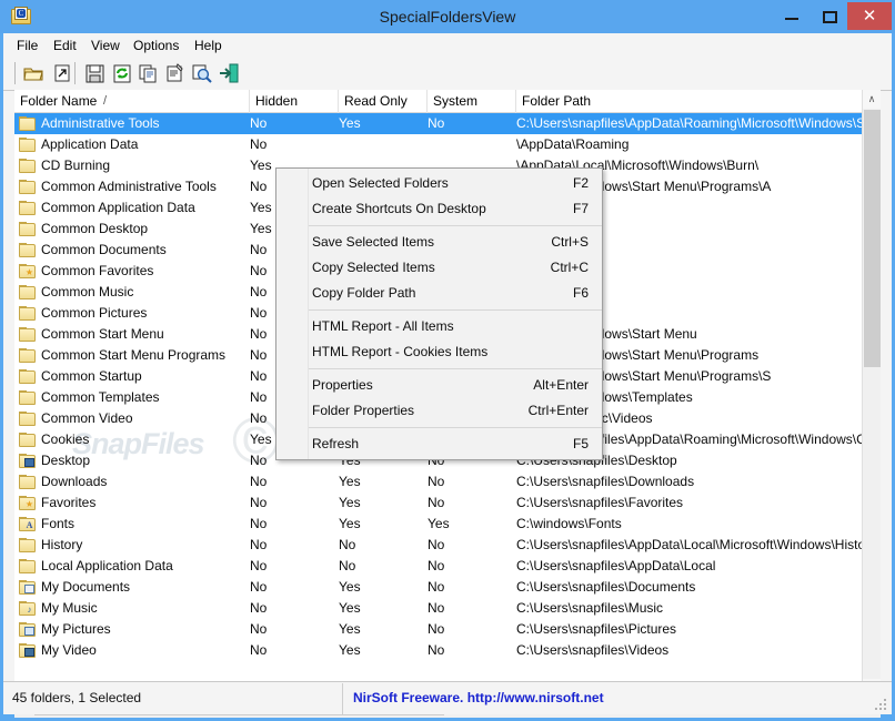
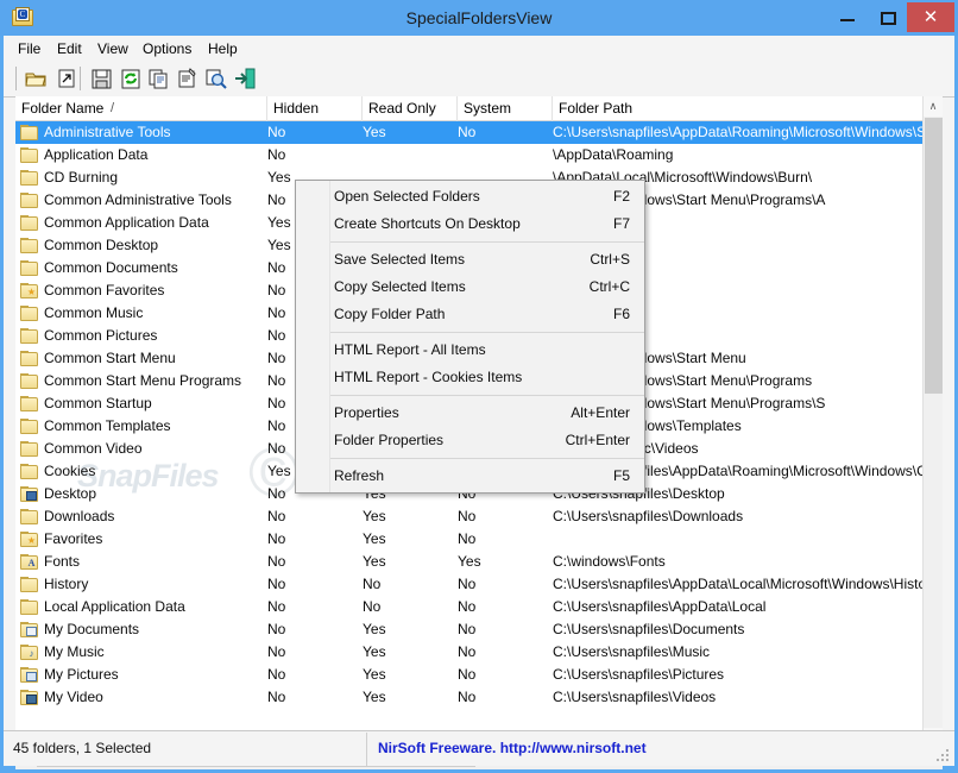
  C
  SpecialFoldersView
  ✕
  File
  Edit
  View
  Options
  Help
  Folder Name
  /
  Hidden
  Read Only
  System
  Folder Path
  ©
  SnapFiles
  Administrative Tools
  No
  Yes
  No
  C:\Users\snapfiles\AppData\Roaming\Microsoft\Windows\
  Application Data
  No
  \AppData\Roaming
  CD Burning
  Yes
  \AppData\Local\Microsoft\Windows\Burn\
  Common Administrative Tools
  No
  Common Application Data
  Yes
  Common Desktop
  Yes
  Common Documents
  No
  ★
  Common Favorites
  No
  Common Music
  No
  Common Pictures
  No
  Common Start Menu
  No
  Common Start Menu Programs
  No
  Common Startup
  No
  Common Templates
  No
  Common Video
  No
  Cookies
  Yes
  iles\AppData\Roaming\Microsoft\Windows\
  Desktop
  No
  Yes
  No
  C:\Users\snapfiles\Desktop
  Downloads
  No
  Yes
  No
  C:\Users\snapfiles\Downloads
  ★
  Favorites
  No
  Yes
  No
- C:\Users\snapfiles\Favorites
  A
  Fonts
  No
  Yes
  Yes
  C:\windows\Fonts
  History
  No
  No
  No
  C:\Users\snapfiles\AppData\Local\Microsoft\Windows\Hist
  Local Application Data
  No
  No
  No
  C:\Users\snapfiles\AppData\Local
  My Documents
  No
  Yes
  No
  C:\Users\snapfiles\Documents
  ♪
  My Music
  No
  Yes
  No
  C:\Users\snapfiles\Music
  My Pictures
  No
  Yes
  No
  C:\Users\snapfiles\Pictures
  My Video
  No
  Yes
  No
  C:\Users\snapfiles\Videos
  ∧
  45 folders, 1 Selected
  NirSoft Freeware. http://www.nirsoft.net
  Open Selected Folders
  F2
  Create Shortcuts On Desktop
  F7
  Save Selected Items
  Ctrl+S
  Copy Selected Items
  Ctrl+C
  Copy Folder Path
  F6
  HTML Report - All Items
  HTML Report - Cookies Items
  Properties
  Alt+Enter
  Folder Properties
  Ctrl+Enter
  Refresh
  F5
